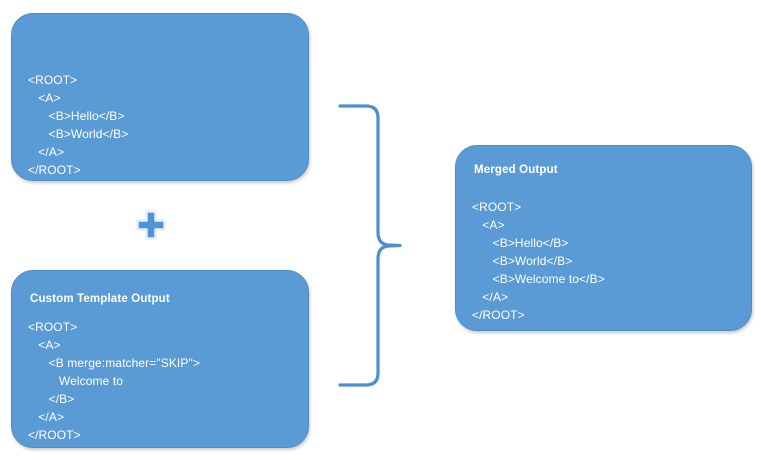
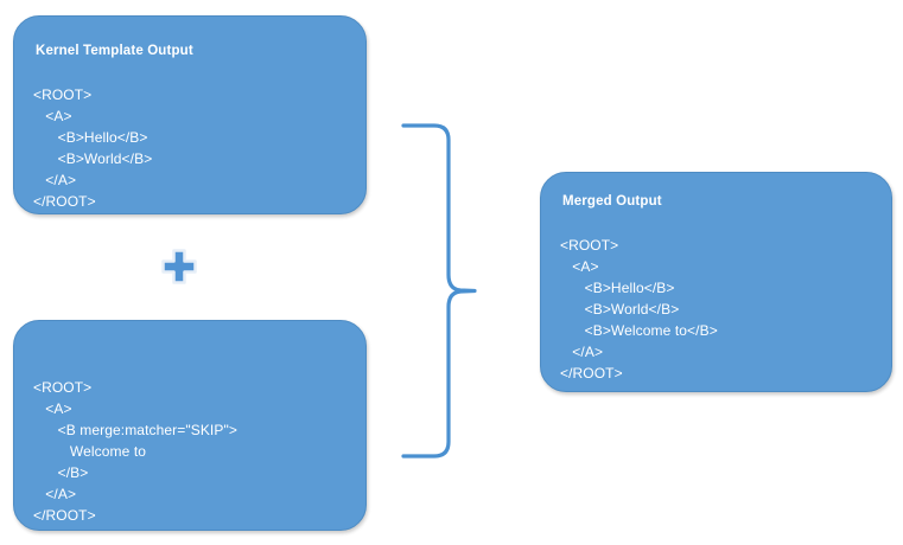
+ Kernel Template Output
  <ROOT>
  <A>
  <B>Hello</B>
  <B>World</B>
  </A>
  </ROOT>
- Custom Template Output
  <ROOT>
  <A>
  <B merge:matcher="SKIP">
  Welcome to
  </B>
  </A>
  </ROOT>
  Merged Output
  <ROOT>
  <A>
  <B>Hello</B>
  <B>World</B>
  <B>Welcome to</B>
  </A>
  </ROOT>
